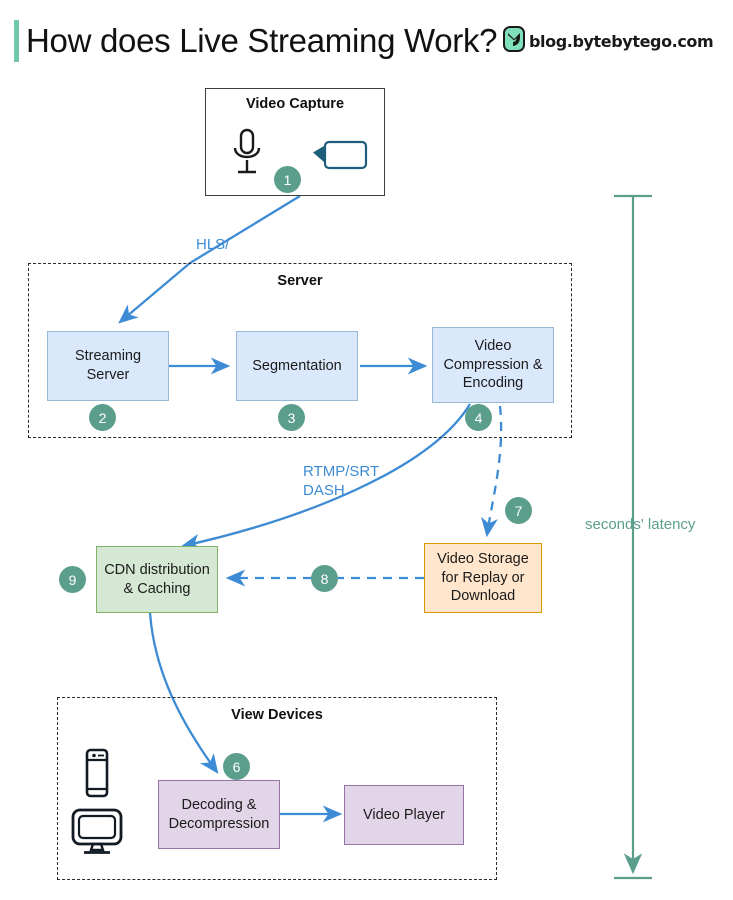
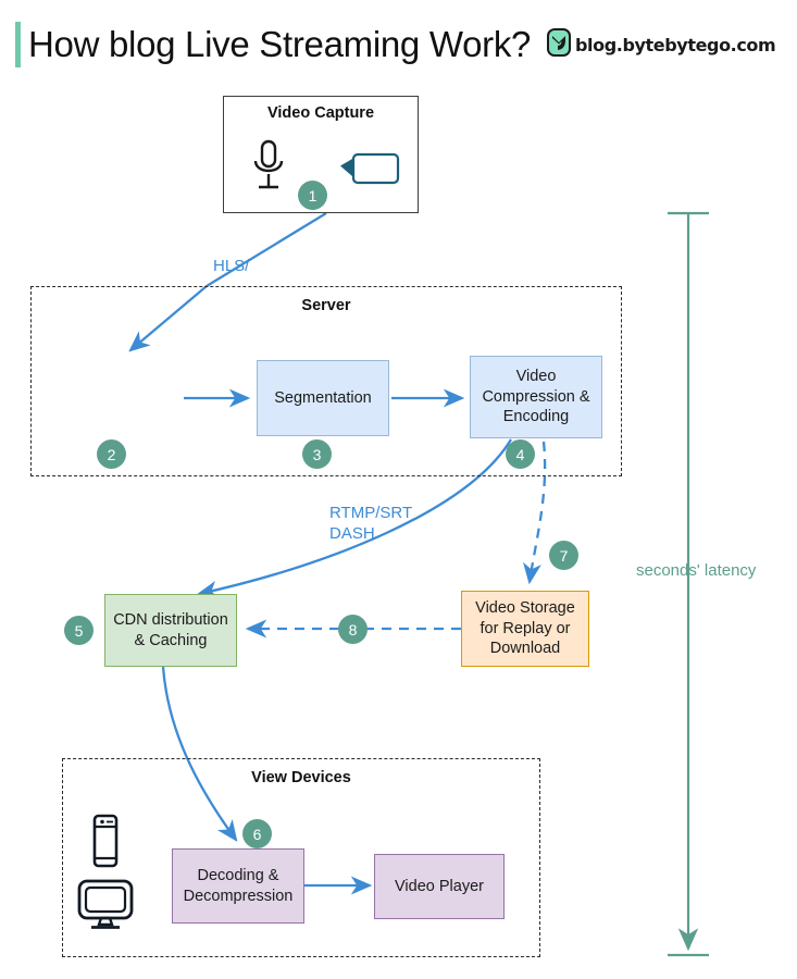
- How does Live Streaming Work?
+ How blog Live Streaming Work?
  blog.bytebytego.com
  Video Capture
  1
  HLS/
  Server
- Streaming Server
  2
  Segmentation
  3
  Video Compression & Encoding
  4
  RTMP/SRT
  DASH
  CDN distribution & Caching
- 9
+ 5
  Video Storage for Replay or Download
  7
  8
  View Devices
  Decoding & Decompression
  6
  Video Player
  seconds' latency
